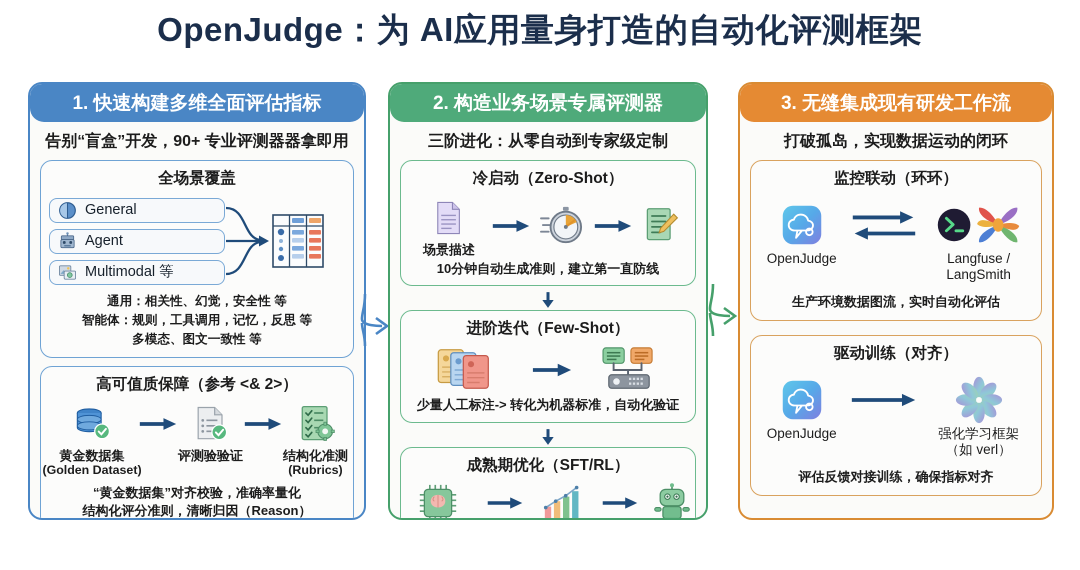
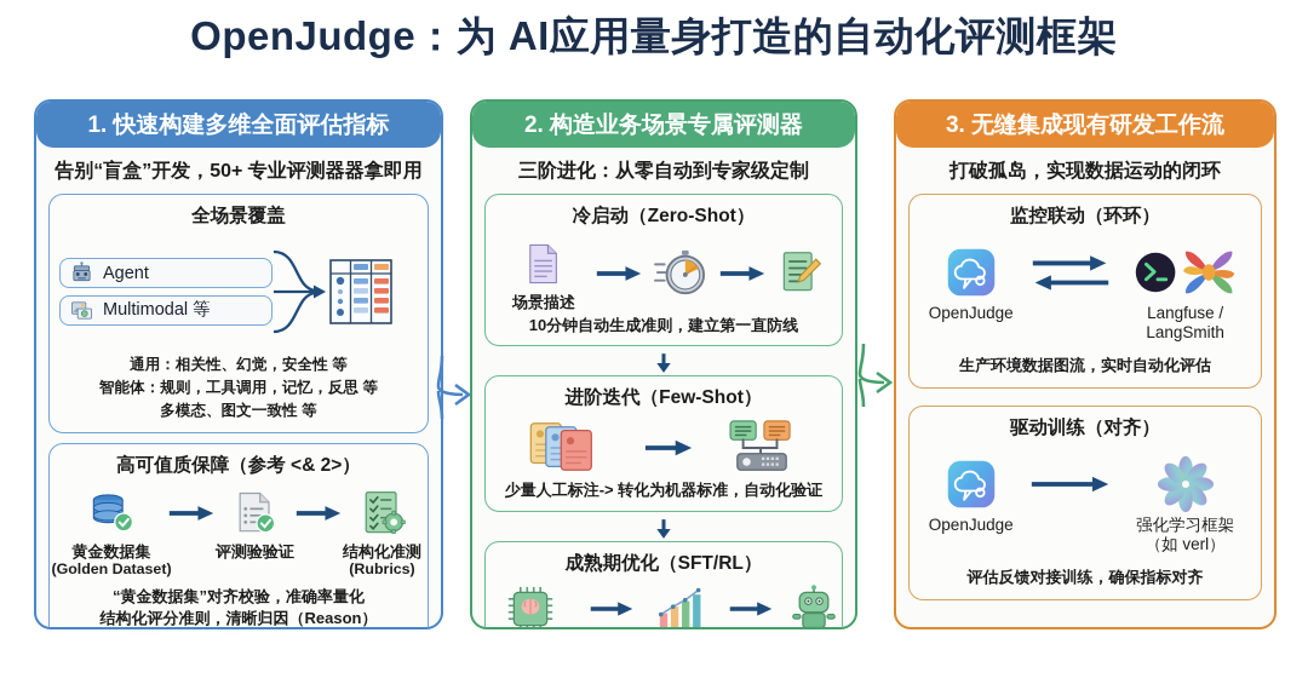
  OpenJudge：为 AI应用量身打造的自动化评测框架
  1. 快速构建多维全面评估指标
- 告别“盲盒”开发，90+ 专业评测器器拿即用
+ 告别“盲盒”开发，50+ 专业评测器器拿即用
  全场景覆盖
- General
  Agent
  Multimodal 等
  通用：相关性、幻觉，安全性 等
  智能体：规则，工具调用，记忆，反思 等
  多模态、图文一致性 等
  高可值质保障（参考 <& 2>）
  黄金数据集
  (Golden Dataset)
  评测验验证
  结构化准测
  (Rubrics)
  “黄金数据集”对齐校验，准确率量化
  结构化评分准则，清晰归因（Reason）
  2. 构造业务场景专属评测器
  三阶进化：从零自动到专家级定制
  冷启动（Zero-Shot）
  场景描述
  10分钟自动生成准则，建立第一直防线
  进阶迭代（Few-Shot）
  少量人工标注-> 转化为机器标准，自动化验证
  成熟期优化（SFT/RL）
  3. 无缝集成现有研发工作流
  打破孤岛，实现数据运动的闭环
  监控联动（环环）
  OpenJudge
  Langfuse /
  LangSmith
  生产环境数据图流，实时自动化评估
  驱动训练（对齐）
  OpenJudge
  强化学习框架
  （如 verl）
  评估反馈对接训练，确保指标对齐
